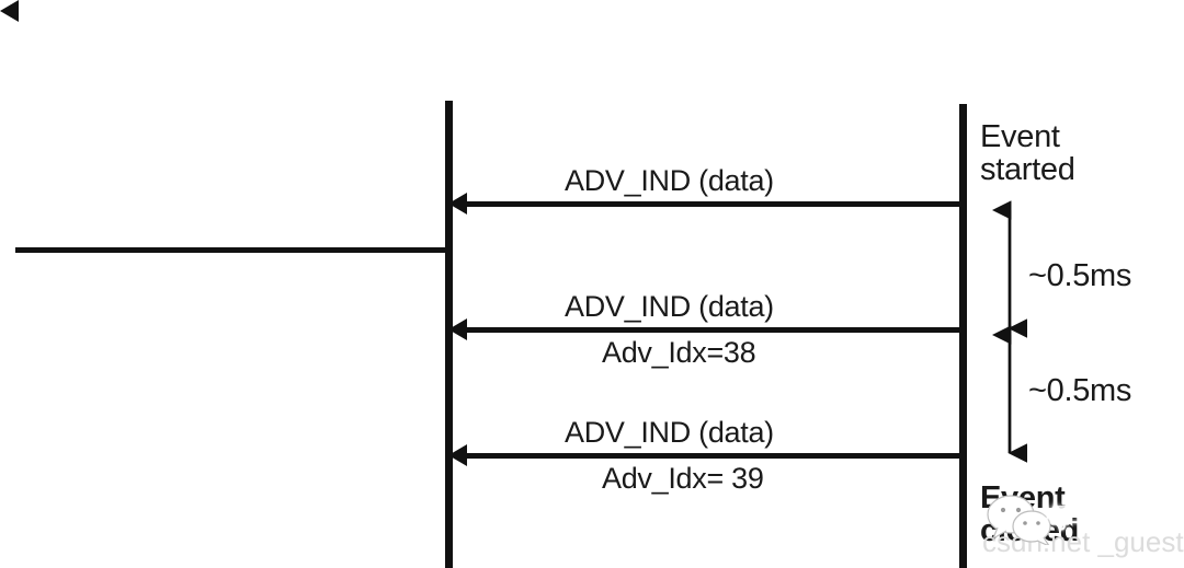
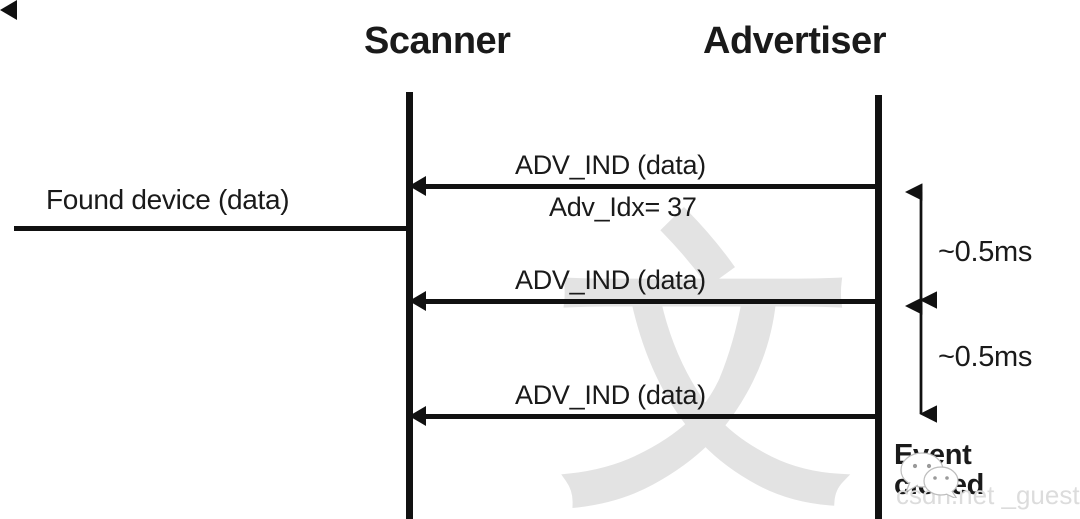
+ 文
+ Scanner
+ Advertiser
  ADV_IND (data)
+ Adv_Idx= 37
+ Found device (data)
  ADV_IND (data)
- Adv_Idx=38
  ADV_IND (data)
- Adv_Idx= 39
- Event
- started
  Eent
  ~0.5ms
  ~0.5ms
  csdnet _guest
- 海马硬件
